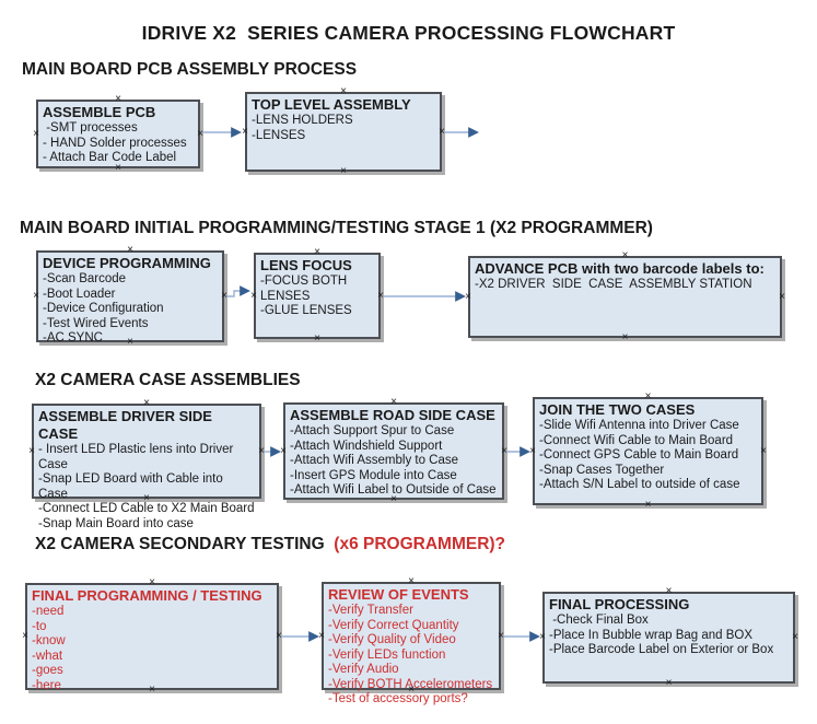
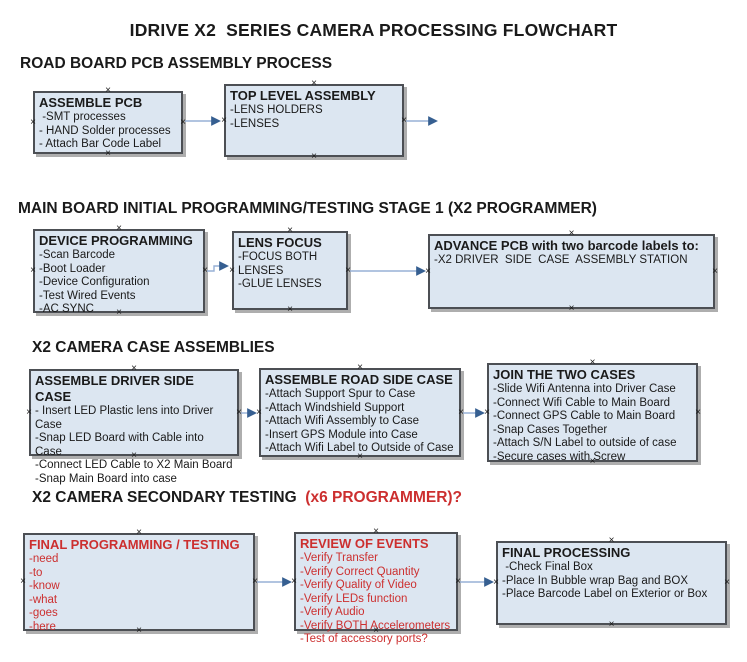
  IDRIVE X2 SERIES CAMERA PROCESSING FLOWCHART
- MAIN BOARD PCB ASSEMBLY PROCESS
+ ROAD BOARD PCB ASSEMBLY PROCESS
  MAIN BOARD INITIAL PROGRAMMING/TESTING STAGE 1 (X2 PROGRAMMER)
  X2 CAMERA CASE ASSEMBLIES
  X2 CAMERA SECONDARY TESTING (x6 PROGRAMMER)?
  ASSEMBLE PCB
  -SMT processes
  - HAND Solder processes
  - Attach Bar Code Label
  TOP LEVEL ASSEMBLY
  -LENS HOLDERS
  -LENSES
  DEVICE PROGRAMMING
  -Scan Barcode
  -Boot Loader
  -Device Configuration
  -Test Wired Events
  -AC SYNC
  LENS FOCUS
  -FOCUS BOTH LENSES
  -GLUE LENSES
  ADVANCE PCB with two barcode labels to:
  -X2 DRIVER SIDE CASE ASSEMBLY STATION
  ASSEMBLE DRIVER SIDE CASE
  - Insert LED Plastic lens into Driver Case
  -Snap LED Board with Cable into Case
  -Connect LED Cable to X2 Main Board
  -Snap Main Board into case
  ASSEMBLE ROAD SIDE CASE
  -Attach Support Spur to Case
  -Attach Windshield Support
  -Attach Wifi Assembly to Case
  -Insert GPS Module into Case
  -Attach Wifi Label to Outside of Case
  JOIN THE TWO CASES
  -Slide Wifi Antenna into Driver Case
  -Connect Wifi Cable to Main Board
  -Connect GPS Cable to Main Board
  -Snap Cases Together
  -Attach S/N Label to outside of case
+ -Secure cases with Screw
  FINAL PROGRAMMING / TESTING
  -need
  -to
  -know
  -what
  -goes
  -here
  REVIEW OF EVENTS
  -Verify Transfer
  -Verify Correct Quantity
  -Verify Quality of Video
  -Verify LEDs function
  -Verify Audio
  -Verify BOTH Accelerometers
  -Test of accessory ports?
  FINAL PROCESSING
  -Check Final Box
  -Place In Bubble wrap Bag and BOX
  -Place Barcode Label on Exterior or Box
